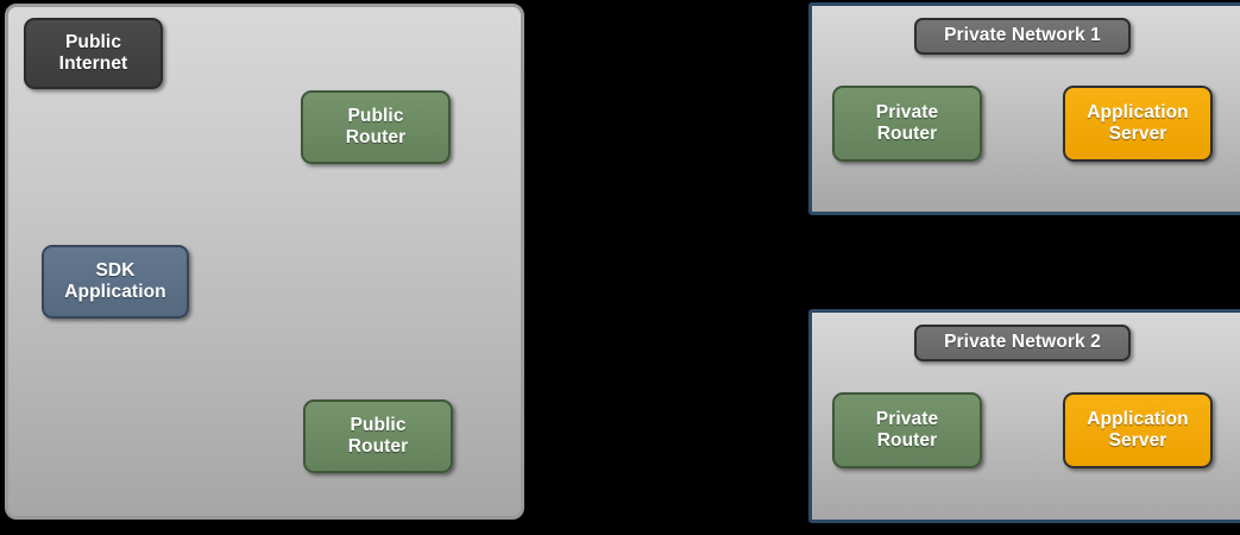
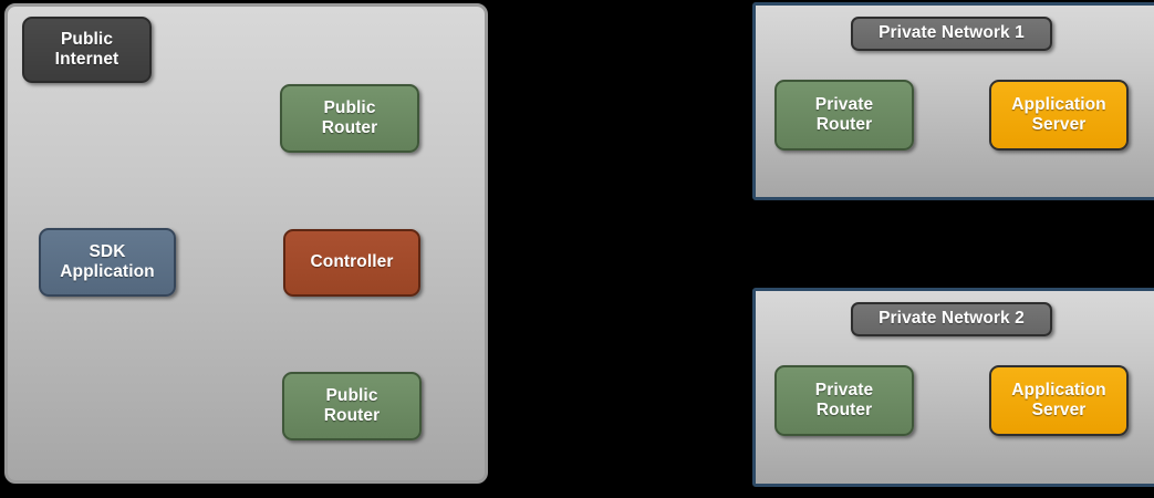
  Public
  Internet
  Public
  Router
  SDK
  Application
+ Controller
  Public
  Router
  Private Network 1
  Private
  Router
  Application
  Server
  Private Network 2
  Private
  Router
  Application
  Server
